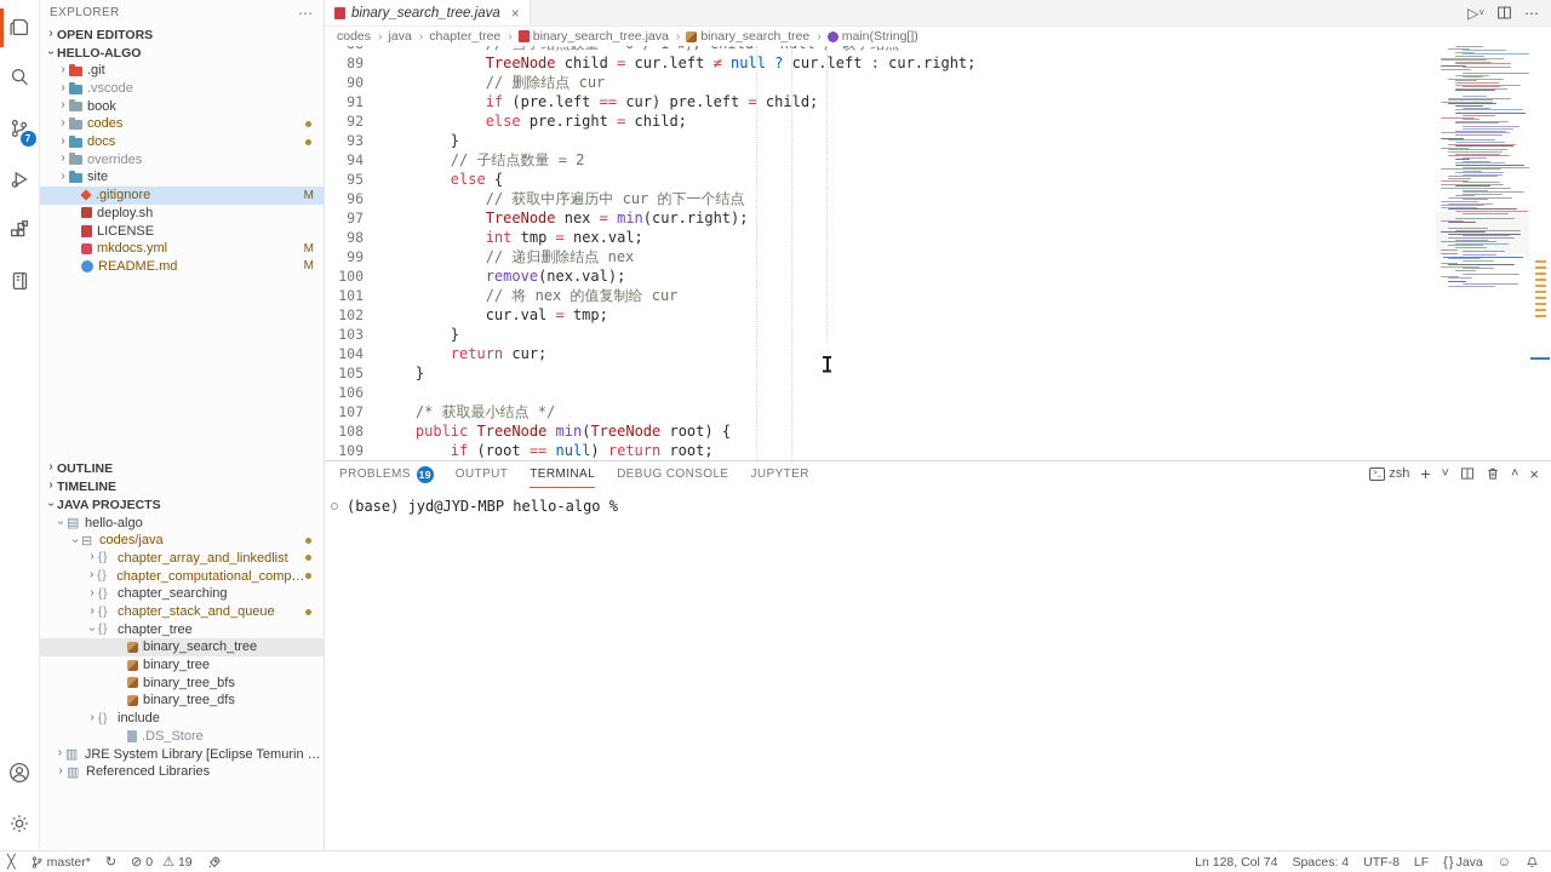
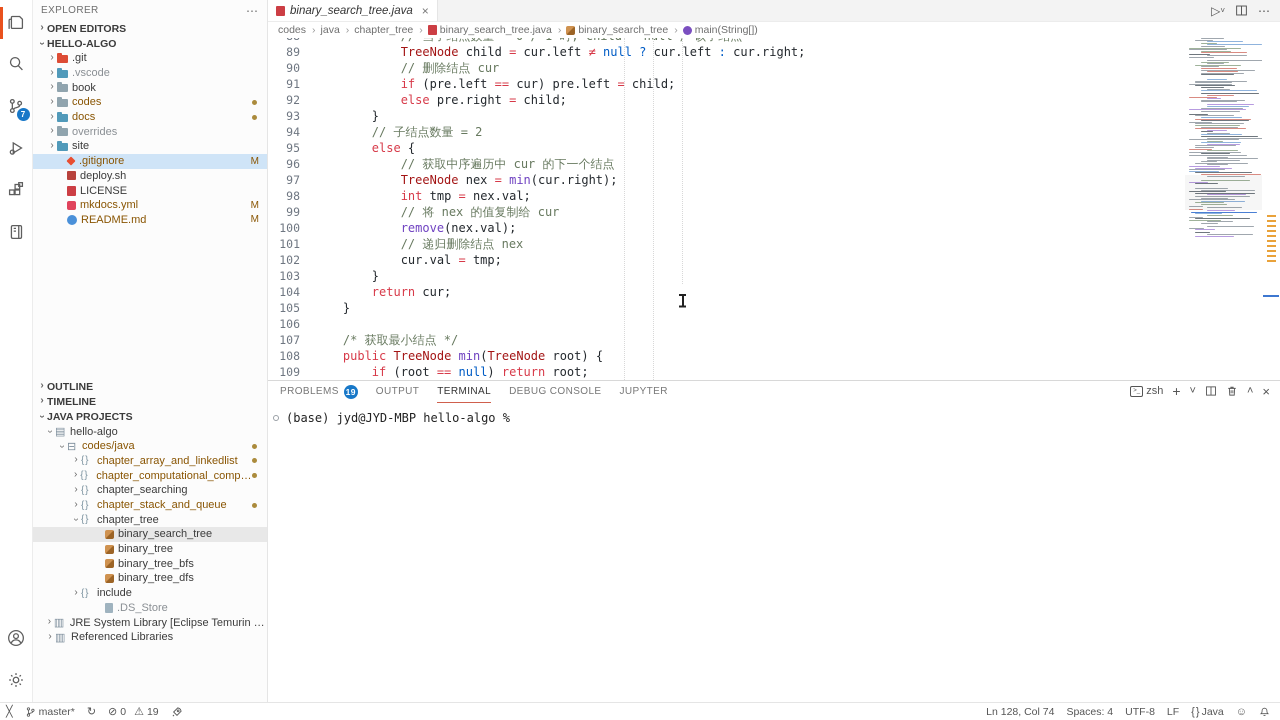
  7
  EXPLORER
  ⋯
  ›
  OPEN EDITORS
  HELLO-ALGO
  ›
  .git
  ›
  .vscode
  ›
  book
  ›
  codes
  ›
  docs
  ›
  overrides
  ›
  site
  .gitignore
  M
  deploy.sh
  LICENSE
  mkdocs.yml
  M
  README.md
  M
  ›
  OUTLINE
  ›
  TIMELINE
  JAVA PROJECTS
  hello-algo
  codes/java
  ›
  chapter_array_and_linkedlist
  ›
  chapter_computational_comple
  ›
  chapter_searching
  ›
  chapter_stack_and_queue
  chapter_tree
  binary_search_tree
  binary_tree
  binary_tree_bfs
  binary_tree_dfs
  ›
  include
  .DS_Store
  ›
  JRE System Library [Eclipse Temurin 17
  ›
  Referenced Libraries
  binary_search_tree.java
  ×
  ▷
  ˅
  ⋯
  codes
  java
  chapter_tree
  binary_search_tree.java
  binary_search_tree
  main(String[])
  89
  TreeNode child = cur.left ≠ null ? cur.left : cur.right;
  90
  // 删除结点 cur
  91
  if (pre.left == cur) pre.left = child;
  92
  else pre.right = child;
  93
  }
  94
  // 子结点数量 = 2
  95
  else {
  96
  // 获取中序遍历中 cur 的下一个结点
  97
  TreeNode nex = min(cur.right);
  98
  int tmp = nex.val;
  99
- // 递归删除结点 nex
+ // 将 nex 的值复制给 cur
  100
  remove(nex.val);
  101
- // 将 nex 的值复制给 cur
+ // 递归删除结点 nex
  102
  cur.val = tmp;
  103
  }
  104
  return cur;
  105
  }
  106
  107
  /* 获取最小结点 */
  108
  public TreeNode min(TreeNode root) {
  109
  if (root == null) return root;
  PROBLEMS
  19
  OUTPUT
  TERMINAL
  DEBUG CONSOLE
  JUPYTER
  zsh
  +
  ˅
  ˄
  ×
  (base) jyd@JYD-MBP hello-algo %
  ╳
  master*
  ↻
  ⊘
  0
  ⚠
  19
  Ln 128, Col 74
  Spaces: 4
  UTF-8
  LF
  { }
  Java
  ☺
